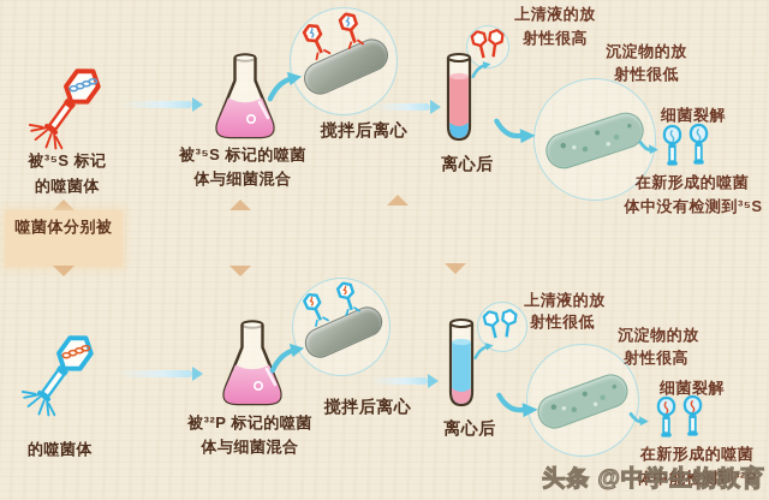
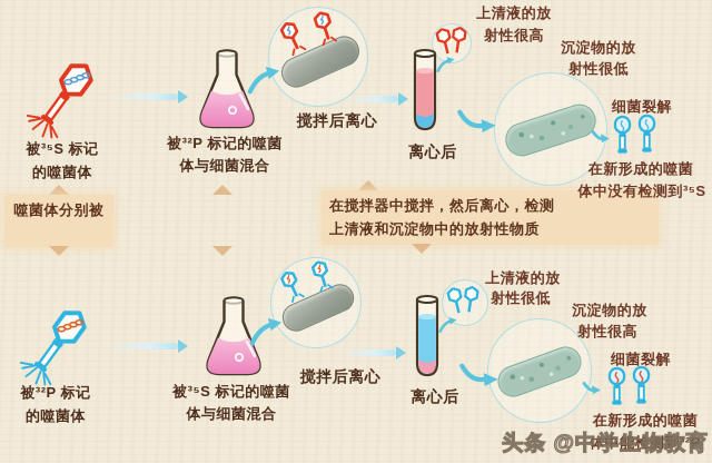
  被³⁵S 标记
  的噬菌体
- 被³⁵S 标记的噬菌
+ 被³²P 标记的噬菌
  体与细菌混合
  搅拌后离心
  离心后
  上清液的放
  射性很高
  沉淀物的放
  射性很低
  细菌裂解
  在新形成的噬菌
  体中没有检测到³⁵S
  噬菌体分别被
+ 在搅拌器中搅拌，然后离心，检测
+ 上清液和沉淀物中的放射性物质
+ 被³²P 标记
  的噬菌体
- 被³²P 标记的噬菌
+ 被³⁵S 标记的噬菌
  体与细菌混合
  搅拌后离心
  离心后
  上清液的放
  射性很低
  沉淀物的放
  射性很高
  细菌裂解
  在新形成的噬菌
  体中能检测到³²P
  头条 @中学生物教育
